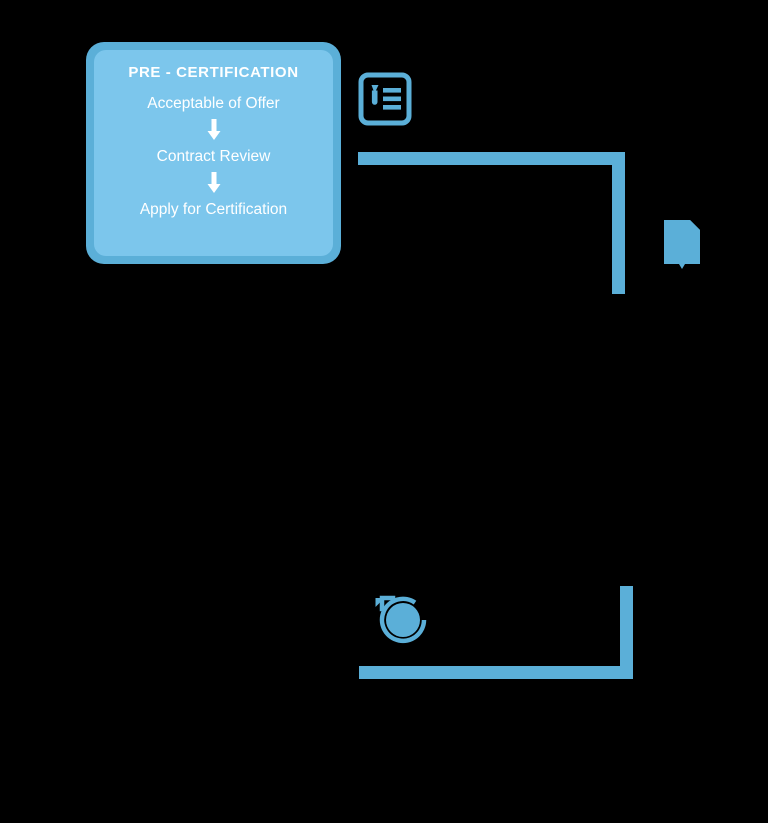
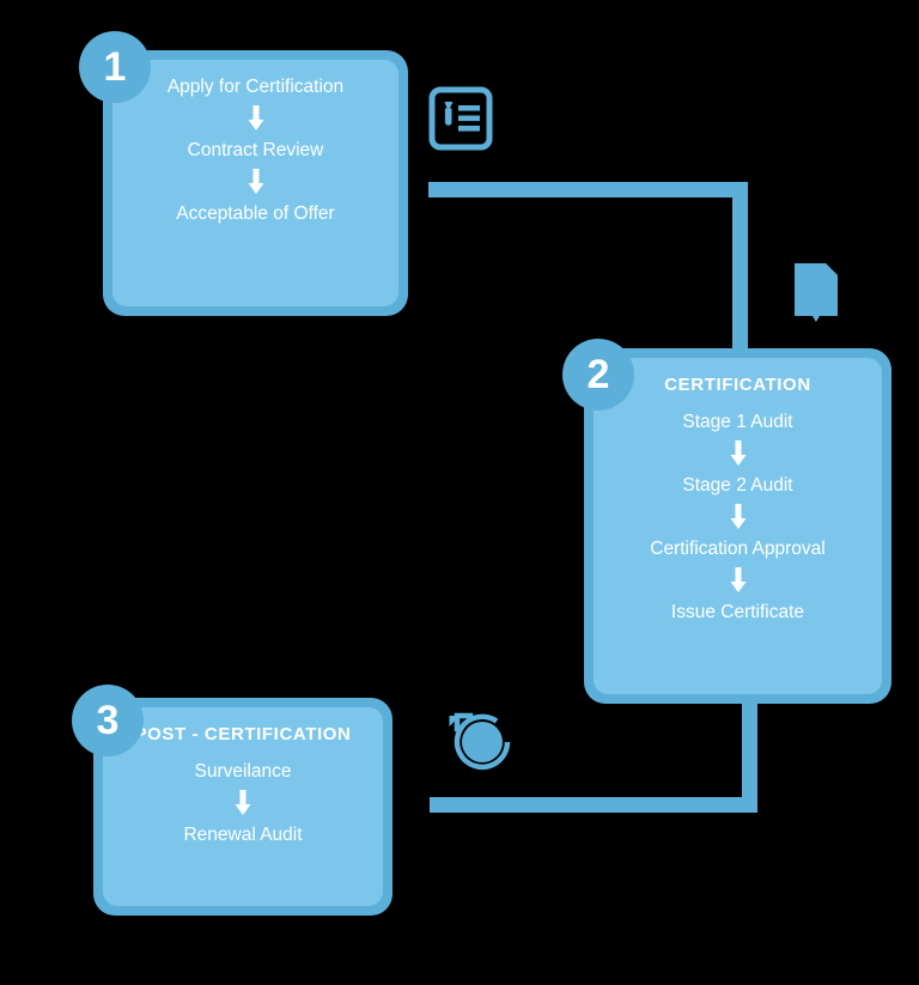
- PRE - CERTIFICATION
- Acceptable of Offer
+ Apply for Certification
  Contract Review
- Apply for Certification
+ Acceptable of Offer
+ 1
+ CERTIFICATION
+ Stage 1 Audit
+ Stage 2 Audit
+ Certification Approval
+ Issue Certificate
+ 2
+ POST - CERTIFICATION
+ Surveilance
+ Renewal Audit
+ 3
